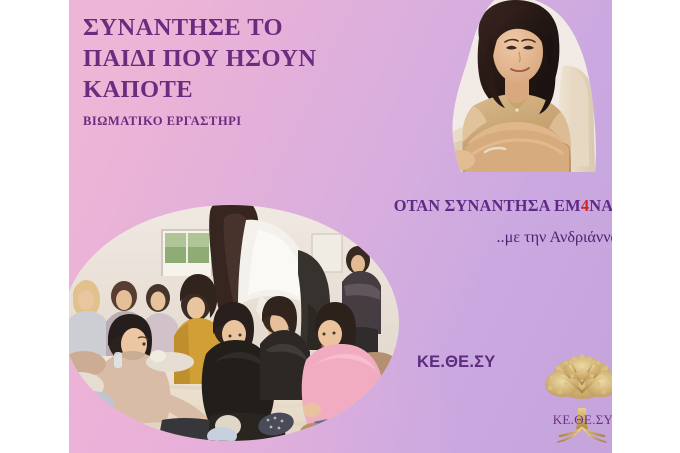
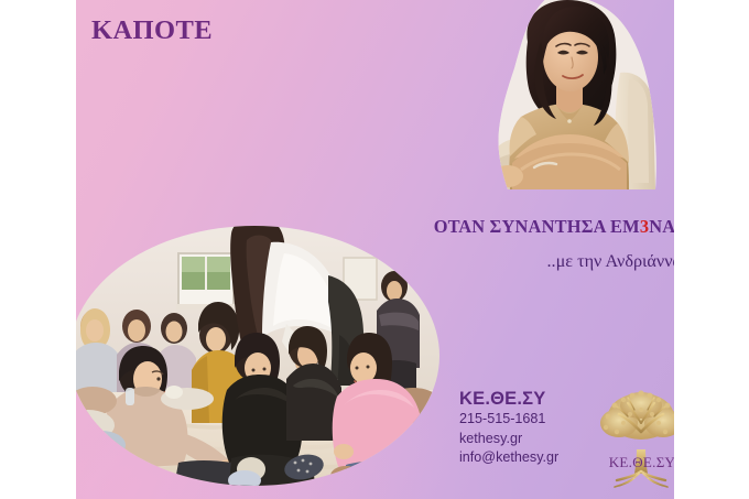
- ΣΥΝΑΝΤΗΣΕ ΤΟ
- ΠΑΙΔΙ ΠΟΥ ΗΣΟΥΝ
  ΚΑΠΟΤΕ
- ΒΙΩΜΑΤΙΚΟ ΕΡΓΑΣΤΗΡΙ
- ΟΤΑΝ ΣΥΝΑΝΤΗΣΑ ΕΜ4ΝΑ
+ ΟΤΑΝ ΣΥΝΑΝΤΗΣΑ ΕΜ3ΝΑ
  ..με την Ανδριάνν
  ΚΕ.ΘΕ.ΣΥ
+ 215-515-1681
+ kethesy.gr
+ info@kethesy.gr
  ΚΕ.ΘΕ.ΣΥ
